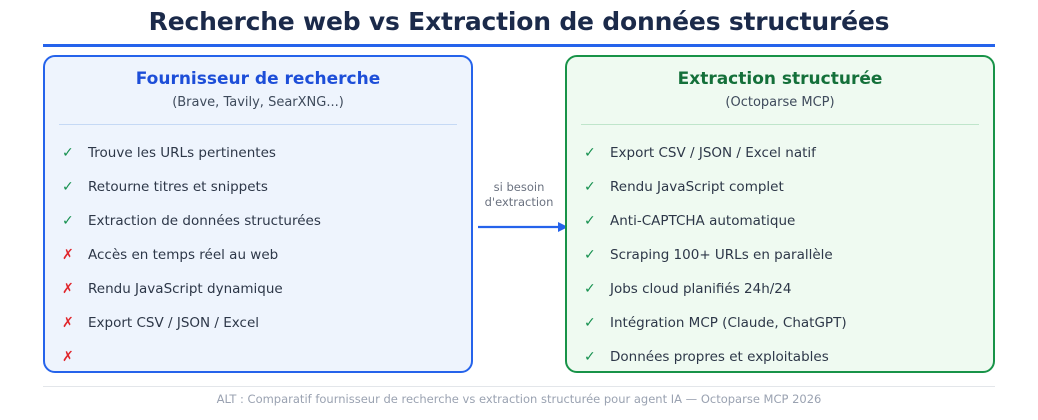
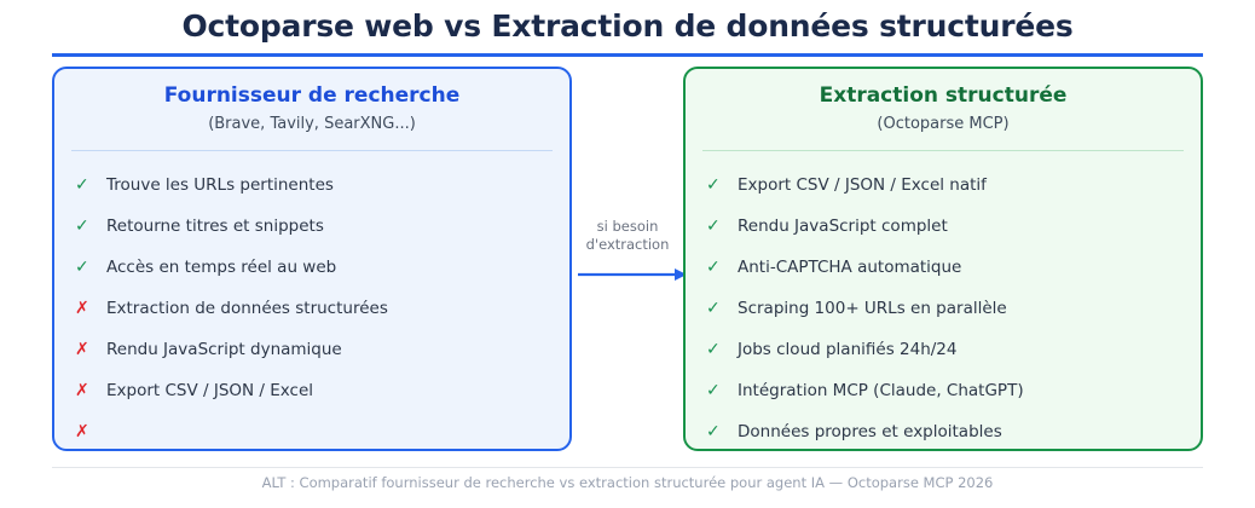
- Recherche web vs Extraction de données structurées
+ Octoparse web vs Extraction de données structurées
  Fournisseur de recherche
  (Brave, Tavily, SearXNG...)
  ✓
  Trouve les URLs pertinentes
  ✓
  Retourne titres et snippets
  ✓
- Extraction de données structurées
+ Accès en temps réel au web
  ✗
- Accès en temps réel au web
+ Extraction de données structurées
  ✗
  Rendu JavaScript dynamique
  ✗
  Export CSV / JSON / Excel
  ✗
  si besoin
  d'extraction
  Extraction structurée
  (Octoparse MCP)
  ✓
  Export CSV / JSON / Excel natif
  ✓
  Rendu JavaScript complet
  ✓
  Anti-CAPTCHA automatique
  ✓
  Scraping 100+ URLs en parallèle
  ✓
  Jobs cloud planifiés 24h/24
  ✓
  Intégration MCP (Claude, ChatGPT)
  ✓
  Données propres et exploitables
  ALT : Comparatif fournisseur de recherche vs extraction structurée pour agent IA — Octoparse MCP 2026
